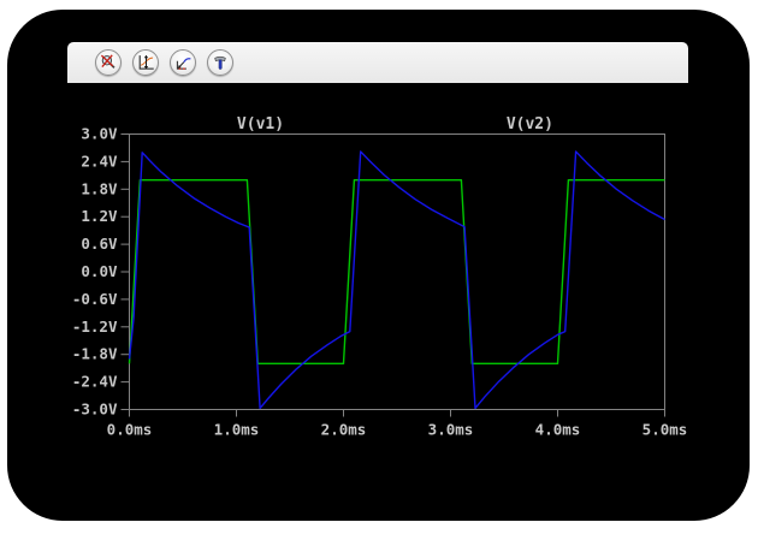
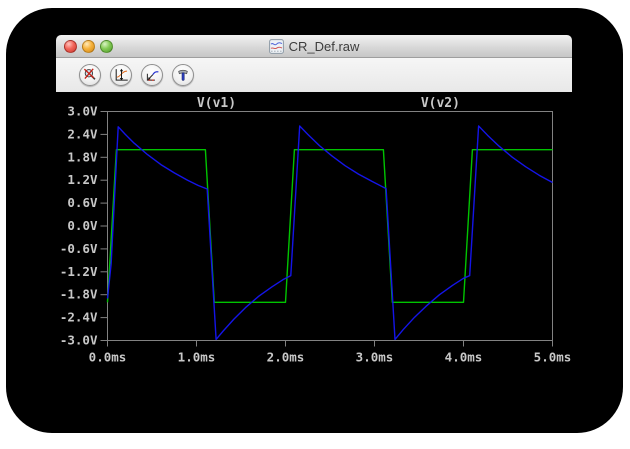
+ CR_Def.raw
  3.0V
  2.4V
  1.8V
  1.2V
  0.6V
  0.0V
  -0.6V
  -1.2V
  -1.8V
  -2.4V
  -3.0V
  0.0ms
  1.0ms
  2.0ms
  3.0ms
  4.0ms
  5.0ms
  V(v1)
  V(v2)
